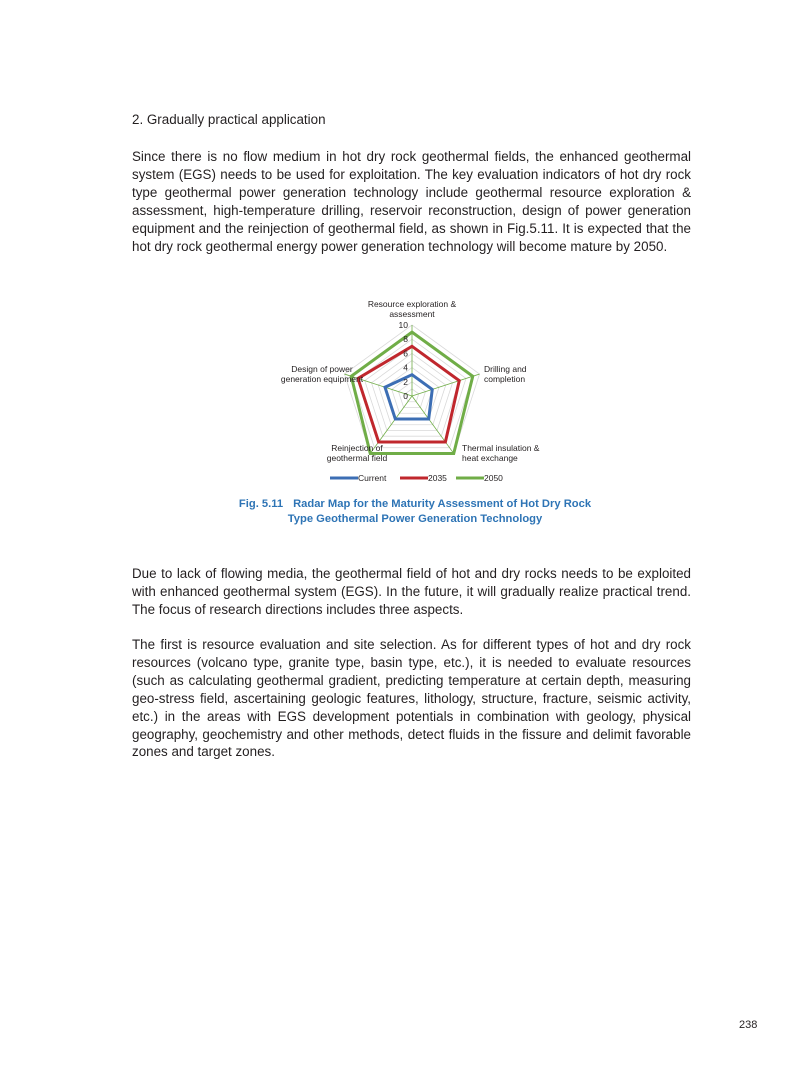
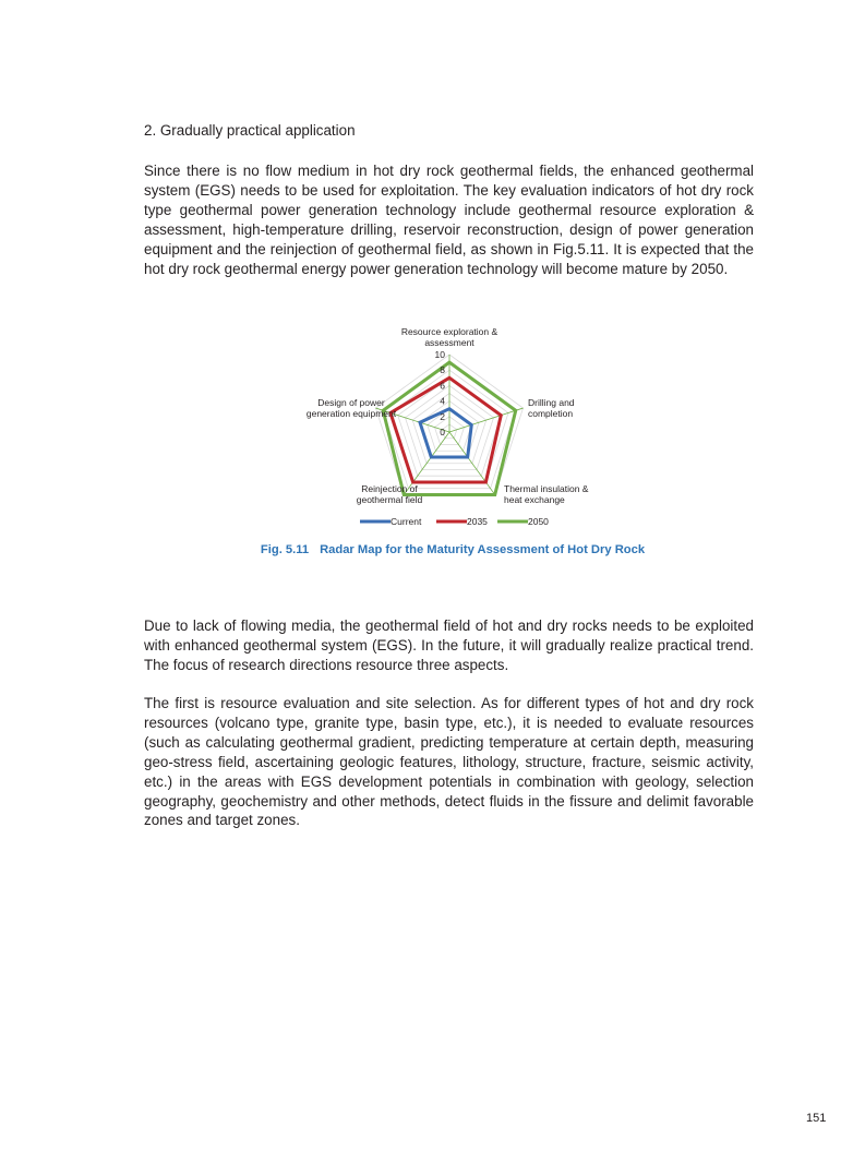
  2. Gradually practical application
  Since there is no flow medium in hot dry rock geothermal fields, the enhanced geothermal system (EGS) needs to be used for exploitation. The key evaluation indicators of hot dry rock type geothermal power generation technology include geothermal resource exploration & assessment, high-temperature drilling, reservoir reconstruction, design of power generation equipment and the reinjection of geothermal field, as shown in Fig.5.11. It is expected that the hot dry rock geothermal energy power generation technology will become mature by 2050.
  0
  2
  4
  6
  8
  10
  Resource exploration & assessment
  Drilling and completion
  Thermal insulation & heat exchange
  Reinjection of geothermal field
  Design of power generation equipment
  Current
  2035
  2050
  Fig. 5.11 Radar Map for the Maturity Assessment of Hot Dry Rock
- Type Geothermal Power Generation Technology
- Due to lack of flowing media, the geothermal field of hot and dry rocks needs to be exploited with enhanced geothermal system (EGS). In the future, it will gradually realize practical trend. The focus of research directions includes three aspects.
+ Due to lack of flowing media, the geothermal field of hot and dry rocks needs to be exploited with enhanced geothermal system (EGS). In the future, it will gradually realize practical trend. The focus of research directions resource three aspects.
- The first is resource evaluation and site selection. As for different types of hot and dry rock resources (volcano type, granite type, basin type, etc.), it is needed to evaluate resources (such as calculating geothermal gradient, predicting temperature at certain depth, measuring geo-stress field, ascertaining geologic features, lithology, structure, fracture, seismic activity, etc.) in the areas with EGS development potentials in combination with geology, physical geography, geochemistry and other methods, detect fluids in the fissure and delimit favorable zones and target zones.
+ The first is resource evaluation and site selection. As for different types of hot and dry rock resources (volcano type, granite type, basin type, etc.), it is needed to evaluate resources (such as calculating geothermal gradient, predicting temperature at certain depth, measuring geo-stress field, ascertaining geologic features, lithology, structure, fracture, seismic activity, etc.) in the areas with EGS development potentials in combination with geology, selection geography, geochemistry and other methods, detect fluids in the fissure and delimit favorable zones and target zones.
- 238
+ 151
